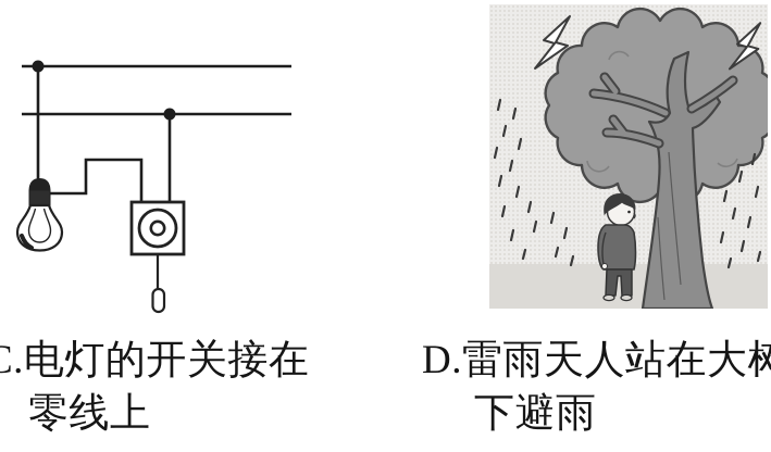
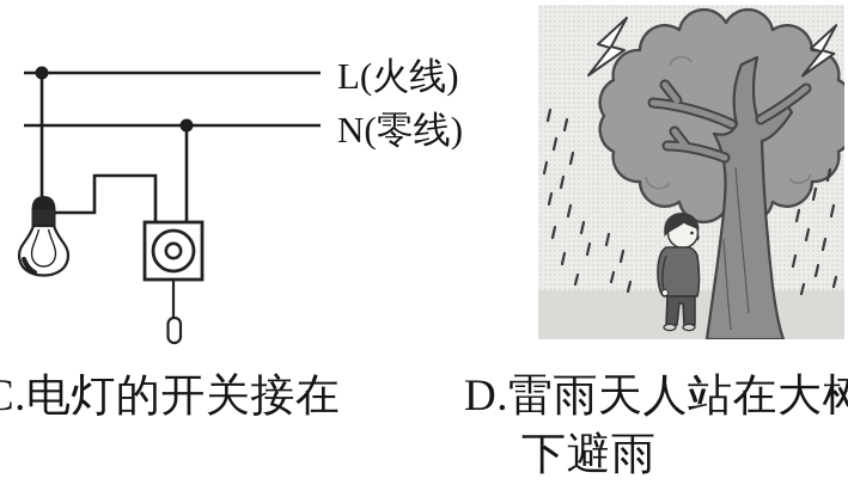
+ L(火线)
+ N(零线)
  .电灯的开关接在
- 零线上
  D.雷雨天人站在大树
  下避雨
